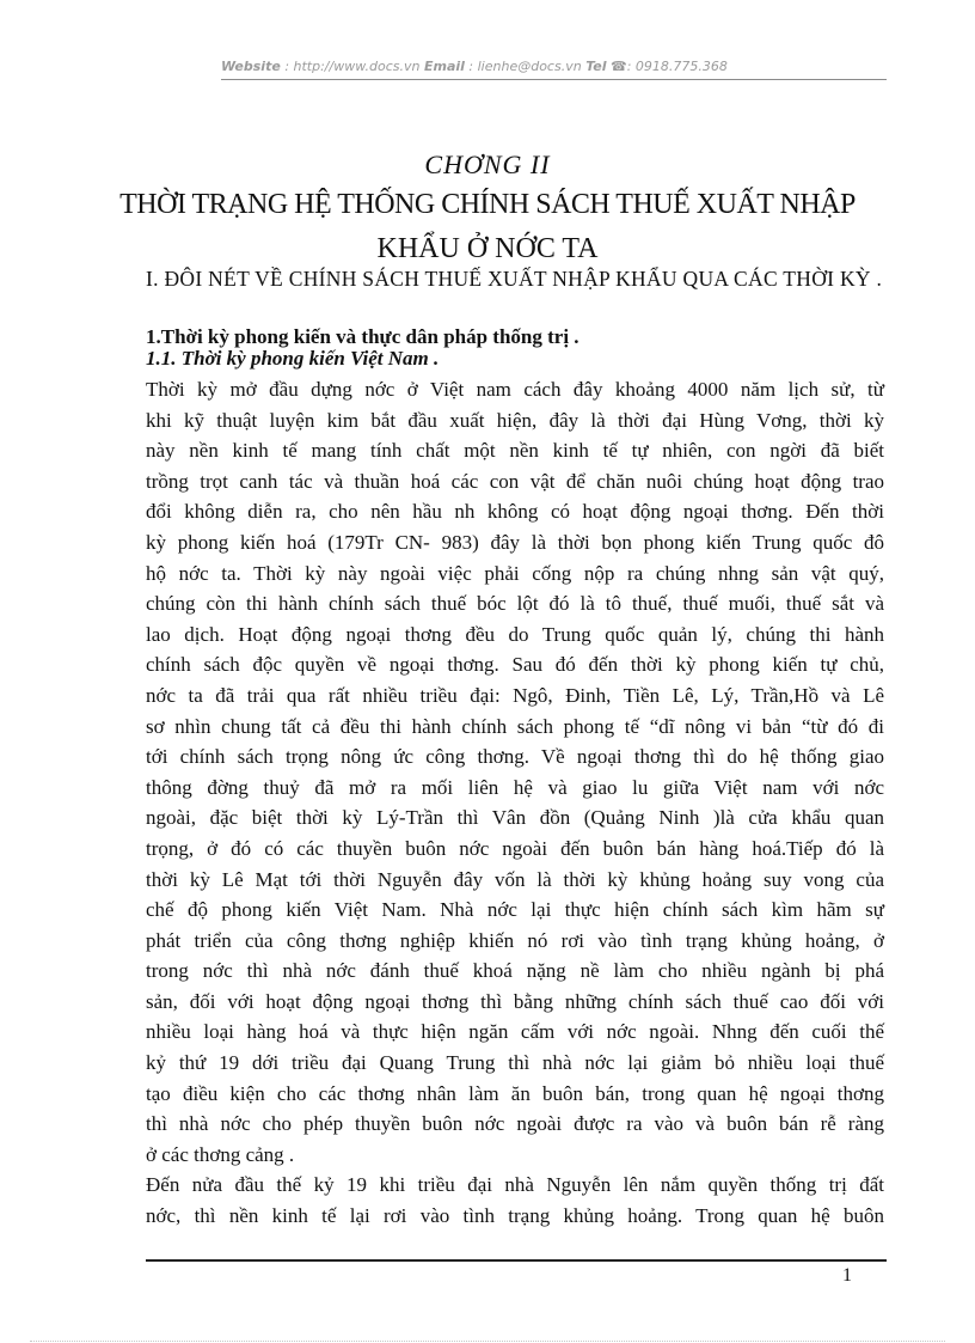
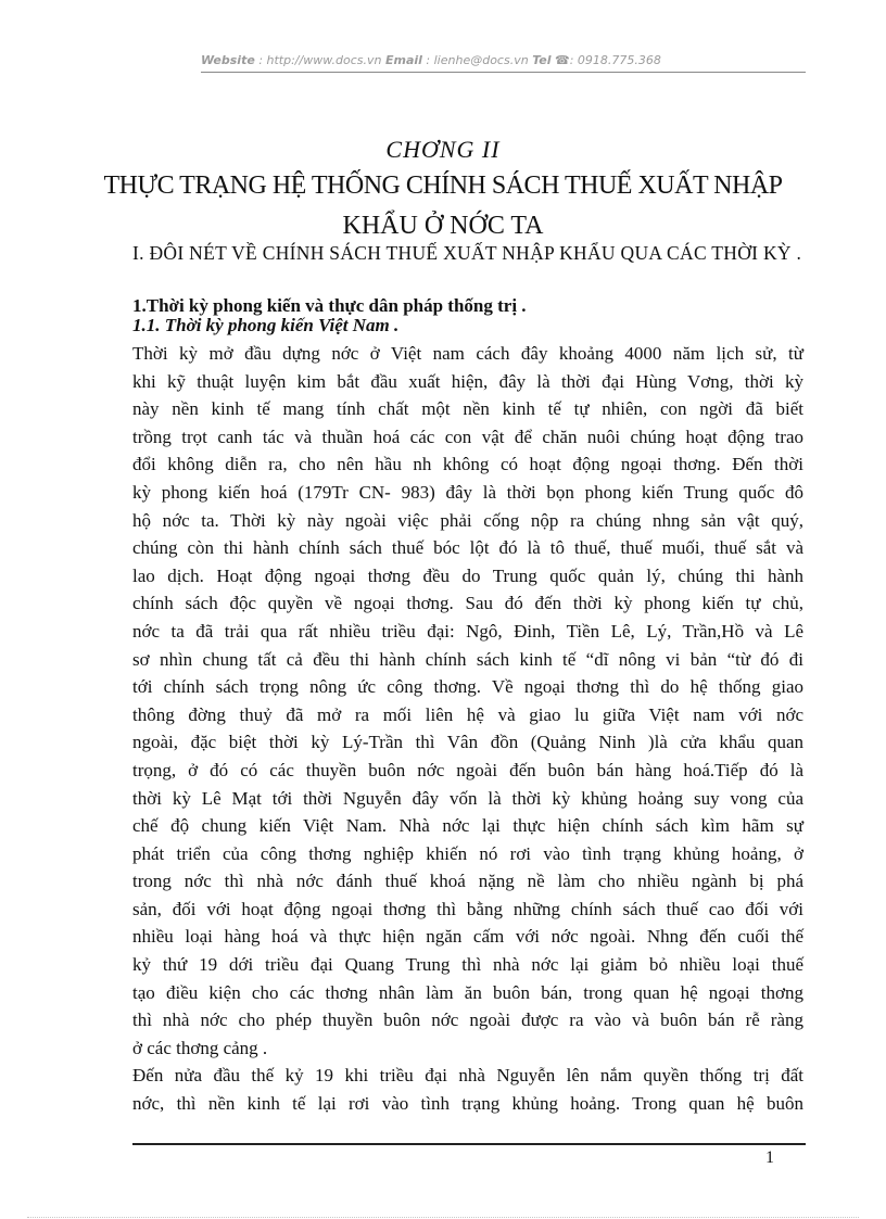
  Website : http://www.docs.vn Email : lienhe@docs.vn Tel ☎: 0918.775.368
  CHƠNG II
- THỜI TRẠNG HỆ THỐNG CHÍNH SÁCH THUẾ XUẤT NHẬP
+ THỰC TRẠNG HỆ THỐNG CHÍNH SÁCH THUẾ XUẤT NHẬP
  KHẨU Ở NỚC TA
  I. ĐÔI NÉT VỀ CHÍNH SÁCH THUẾ XUẤT NHẬP KHẨU QUA CÁC THỜI KỲ .
  1.Thời kỳ phong kiến và thực dân pháp thống trị .
  1.1. Thời kỳ phong kiến Việt Nam .
  Thời kỳ mở đầu dựng nớc ở Việt nam cách đây khoảng 4000 năm lịch sử, từ
  khi kỹ thuật luyện kim bắt đầu xuất hiện, đây là thời đại Hùng Vơng, thời kỳ
  này nền kinh tế mang tính chất một nền kinh tế tự nhiên, con ngời đã biết
  trồng trọt canh tác và thuần hoá các con vật để chăn nuôi chúng hoạt động trao
  đổi không diễn ra, cho nên hầu nh không có hoạt động ngoại thơng. Đến thời
  kỳ phong kiến hoá (179Tr CN- 983) đây là thời bọn phong kiến Trung quốc đô
  hộ nớc ta. Thời kỳ này ngoài việc phải cống nộp ra chúng nhng sản vật quý,
  chúng còn thi hành chính sách thuế bóc lột đó là tô thuế, thuế muối, thuế sắt và
  lao dịch. Hoạt động ngoại thơng đều do Trung quốc quản lý, chúng thi hành
  chính sách độc quyền về ngoại thơng. Sau đó đến thời kỳ phong kiến tự chủ,
  nớc ta đã trải qua rất nhiều triều đại: Ngô, Đinh, Tiền Lê, Lý, Trần,Hồ và Lê
- sơ nhìn chung tất cả đều thi hành chính sách phong tế “dĩ nông vi bản “từ đó đi
+ sơ nhìn chung tất cả đều thi hành chính sách kinh tế “dĩ nông vi bản “từ đó đi
  tới chính sách trọng nông ức công thơng. Về ngoại thơng thì do hệ thống giao
  thông đờng thuỷ đã mở ra mối liên hệ và giao lu giữa Việt nam với nớc
  ngoài, đặc biệt thời kỳ Lý-Trần thì Vân đồn (Quảng Ninh )là cửa khẩu quan
  trọng, ở đó có các thuyền buôn nớc ngoài đến buôn bán hàng hoá.Tiếp đó là
  thời kỳ Lê Mạt tới thời Nguyễn đây vốn là thời kỳ khủng hoảng suy vong của
- chế độ phong kiến Việt Nam. Nhà nớc lại thực hiện chính sách kìm hãm sự
+ chế độ chung kiến Việt Nam. Nhà nớc lại thực hiện chính sách kìm hãm sự
  phát triển của công thơng nghiệp khiến nó rơi vào tình trạng khủng hoảng, ở
  trong nớc thì nhà nớc đánh thuế khoá nặng nề làm cho nhiều ngành bị phá
  sản, đối với hoạt động ngoại thơng thì bằng những chính sách thuế cao đối với
  nhiều loại hàng hoá và thực hiện ngăn cấm với nớc ngoài. Nhng đến cuối thế
  kỷ thứ 19 dới triều đại Quang Trung thì nhà nớc lại giảm bỏ nhiều loại thuế
  tạo điều kiện cho các thơng nhân làm ăn buôn bán, trong quan hệ ngoại thơng
  thì nhà nớc cho phép thuyền buôn nớc ngoài được ra vào và buôn bán rễ ràng
  ở các thơng cảng .
  Đến nửa đầu thế kỷ 19 khi triều đại nhà Nguyễn lên nắm quyền thống trị đất
  nớc, thì nền kinh tế lại rơi vào tình trạng khủng hoảng. Trong quan hệ buôn
  1
